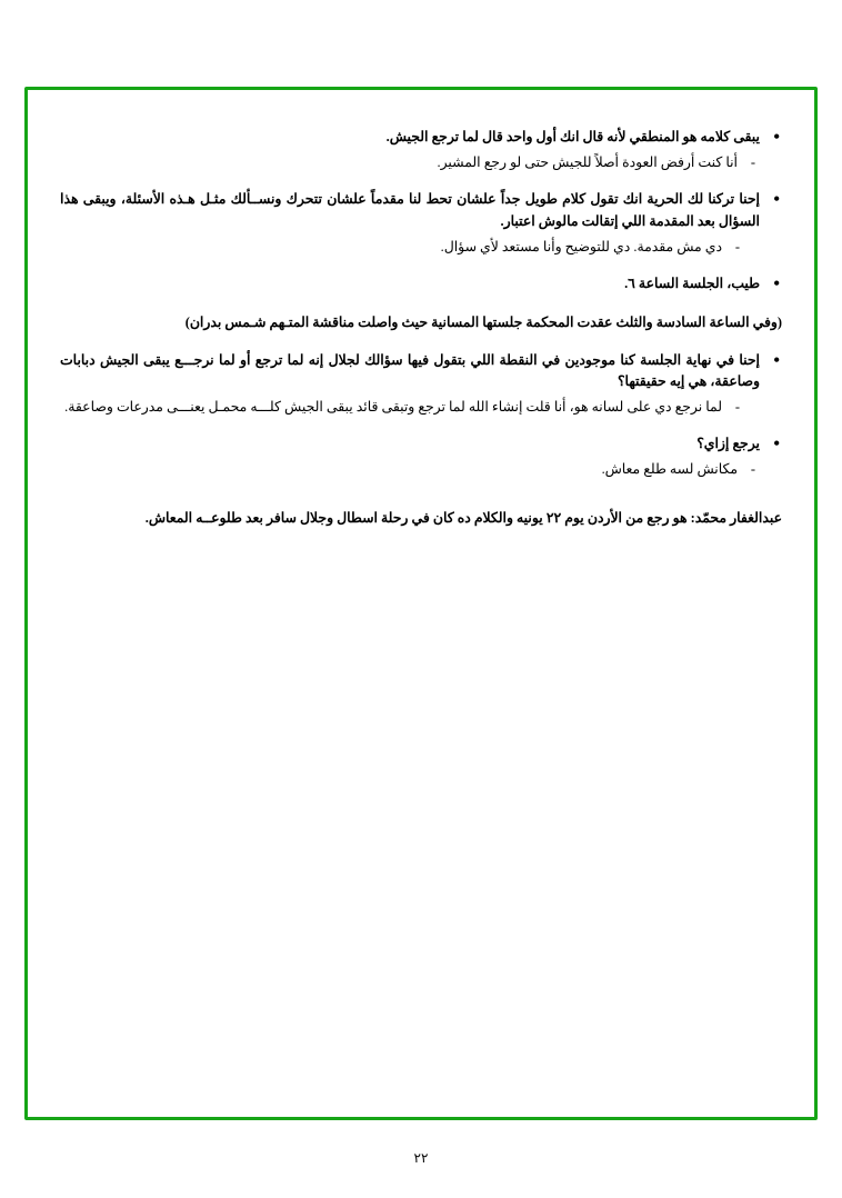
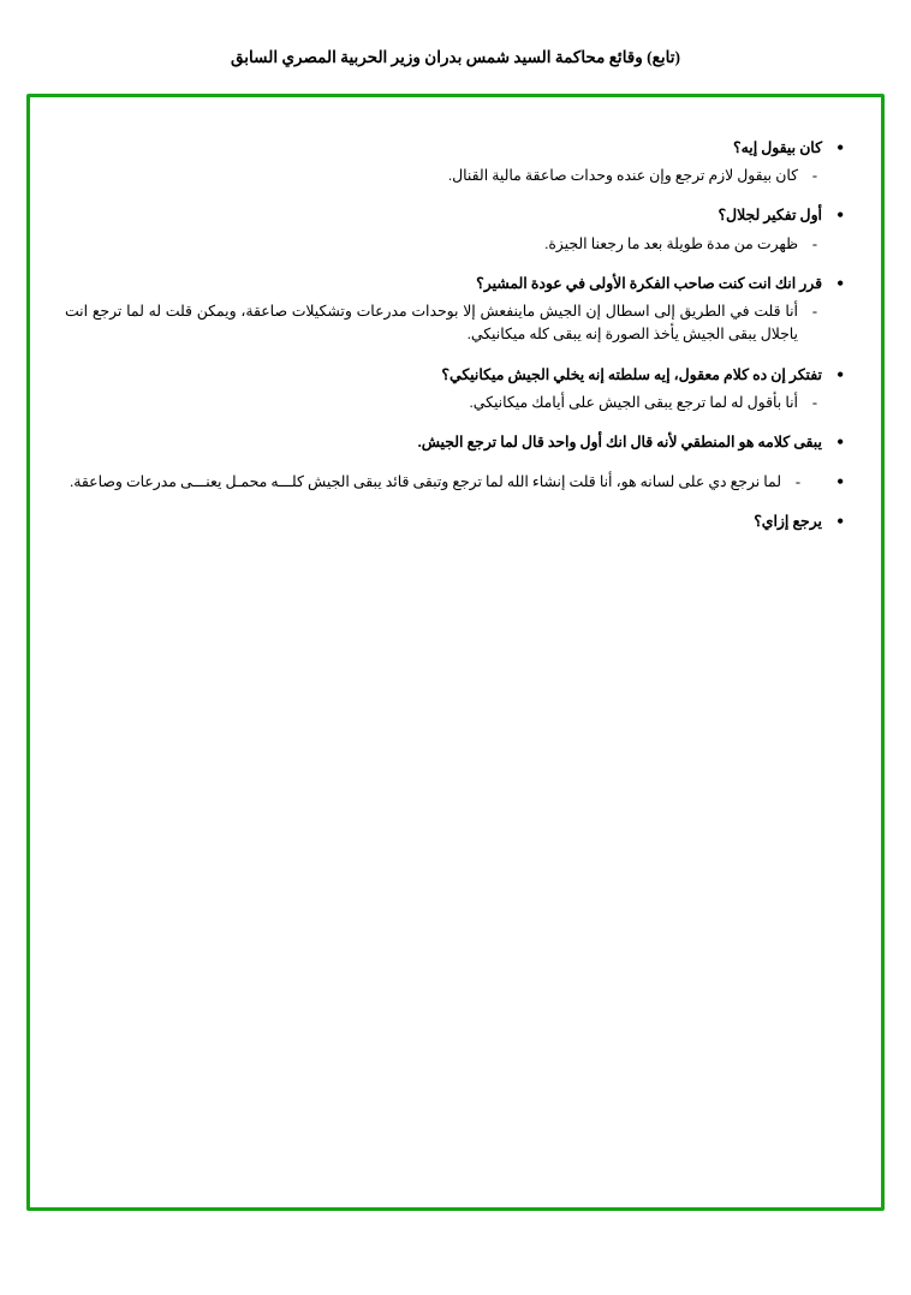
+ (تابع) وقائع محاكمة السيد شمس بدران وزير الحربية المصري السابق
+ كان بيقول إيه؟
+ كان بيقول لازم ترجع وإن عنده وحدات صاعقة مالية القنال.
+ أول تفكير لجلال؟
+ ظهرت من مدة طويلة بعد ما رجعنا الجيزة.
+ قرر انك انت كنت صاحب الفكرة الأولى في عودة المشير؟
+ أنا قلت في الطريق إلى اسطال إن الجيش ماينفعش إلا بوحدات مدرعات وتشكيلات صاعقة، ويمكن قلت له لما ترجع انت ياجلال يبقى الجيش يأخذ الصورة إنه يبقى كله ميكانيكي.
+ تفتكر إن ده كلام معقول، إيه سلطته إنه يخلي الجيش ميكانيكي؟
+ أنا بأقول له لما ترجع يبقى الجيش على أيامك ميكانيكي.
  يبقى كلامه هو المنطقي لأنه قال انك أول واحد قال لما ترجع الجيش.
- أنا كنت أرفض العودة أصلاً للجيش حتى لو رجع المشير.
- إحنا تركنا لك الحرية انك تقول كلام طويل جداً علشان تحط لنا مقدماً علشان تتحرك ونســألك مثـل هـذه الأسئلة، ويبقى هذا السؤال بعد المقدمة اللي إتقالت مالوش اعتبار.
- دي مش مقدمة. دي للتوضيح وأنا مستعد لأي سؤال.
- طيب، الجلسة الساعة ٦.
- (وفي الساعة السادسة والثلث عقدت المحكمة جلستها المسانية حيث واصلت مناقشة المتـهم شـمس بدران)
- إحنا في نهاية الجلسة كنا موجودين في النقطة اللي بتقول فيها سؤالك لجلال إنه لما ترجع أو لما نرجـــع يبقى الجيش دبابات وصاعقة، هي إيه حقيقتها؟
  لما نرجع دي على لسانه هو، أنا قلت إنشاء الله لما ترجع وتبقى قائد يبقى الجيش كلـــه محمـل يعنـــى مدرعات وصاعقة.
  يرجع إزاي؟
- مكانش لسه طلع معاش.
- عبدالغفار محمّد: هو رجع من الأردن يوم ٢٢ يونيه والكلام ده كان في رحلة اسطال وجلال سافر بعد طلوعــه المعاش.
- ٢٢
